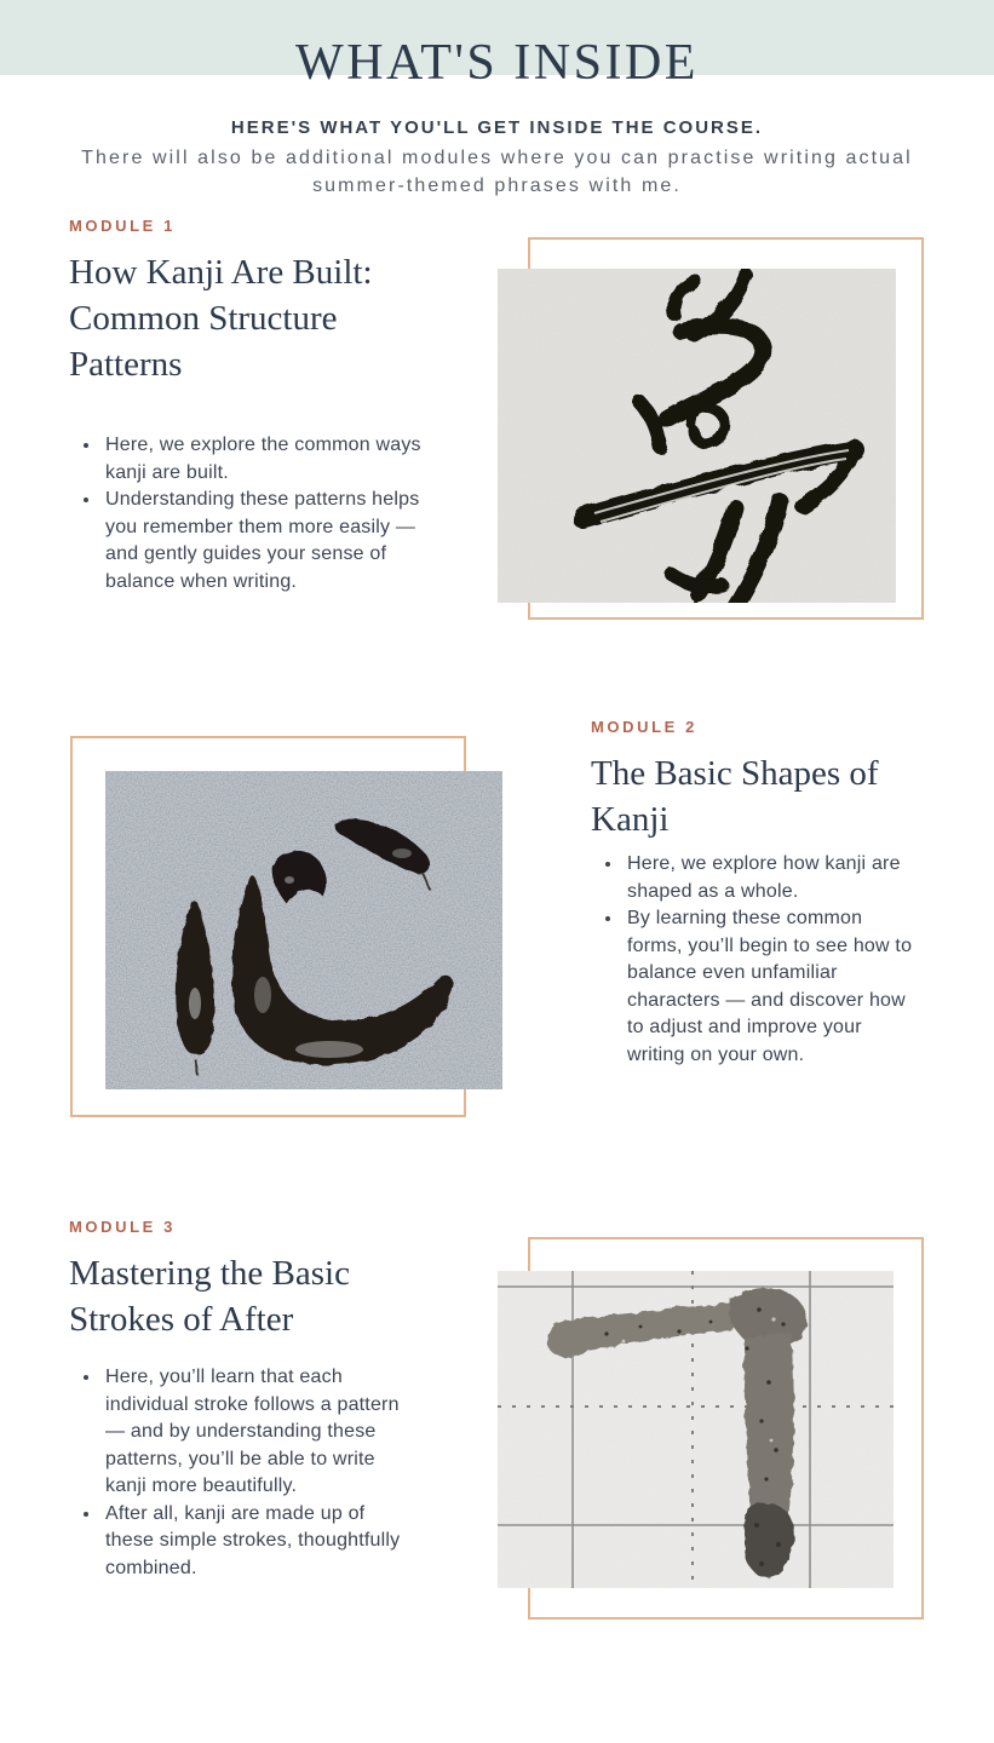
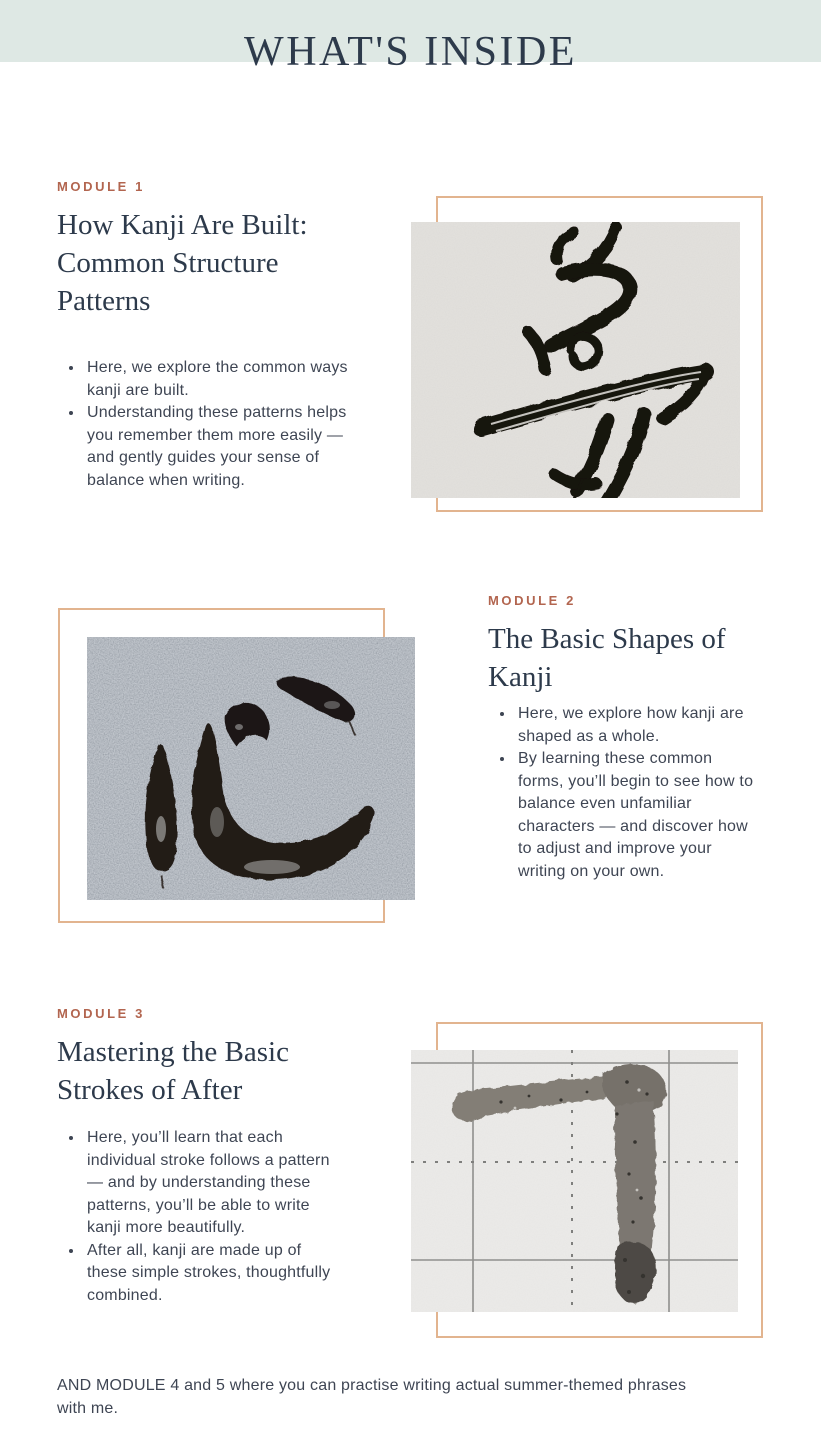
  WHAT'S INSIDE
- HERE'S WHAT YOU'LL GET INSIDE THE COURSE.
- There will also be additional modules where you can practise writing actual summer-themed phrases with me.
  MODULE 1
  How Kanji Are Built: Common Structure Patterns
  Here, we explore the common ways kanji are built.
  Understanding these patterns helps you remember them more easily — and gently guides your sense of balance when writing.
  MODULE 2
  The Basic Shapes of Kanji
  Here, we explore how kanji are shaped as a whole.
  By learning these common forms, you’ll begin to see how to balance even unfamiliar characters — and discover how to adjust and improve your writing on your own.
  MODULE 3
  Mastering the Basic Strokes of After
  Here, you’ll learn that each individual stroke follows a pattern — and by understanding these patterns, you’ll be able to write kanji more beautifully.
  After all, kanji are made up of these simple strokes, thoughtfully combined.
+ AND MODULE 4 and 5 where you can practise writing actual summer-themed phrases with me.
